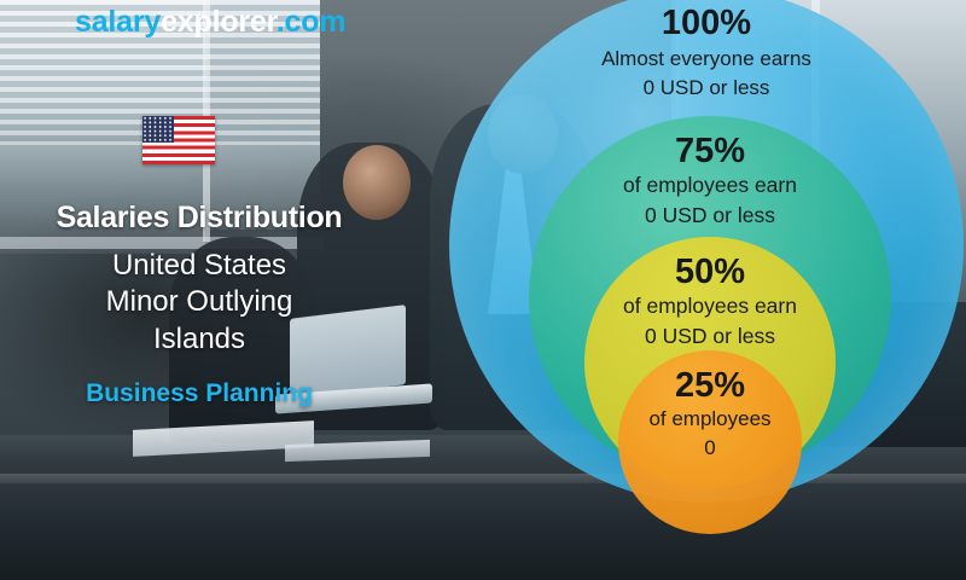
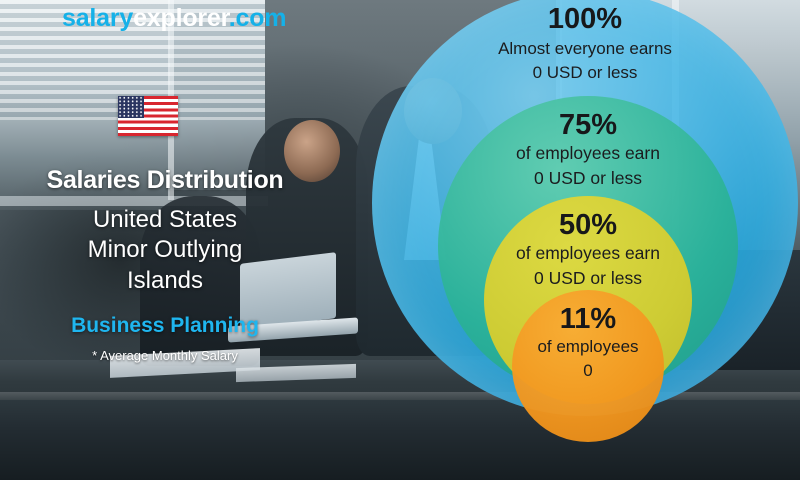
  salaryexplorer.com
  Salaries Distribution
  United States
  Minor Outlying
  Islands
  Business Planning
+ * Average Monthly Salary
  100%
  Almost everyone earns
  0 USD or less
  75%
  of employees earn
  0 USD or less
  50%
  of employees earn
  0 USD or less
- 25%
+ 11%
  of employees
  0
